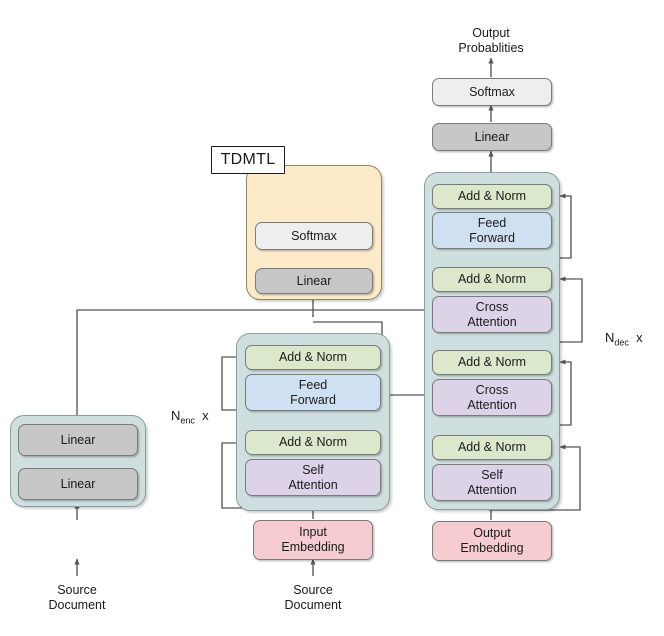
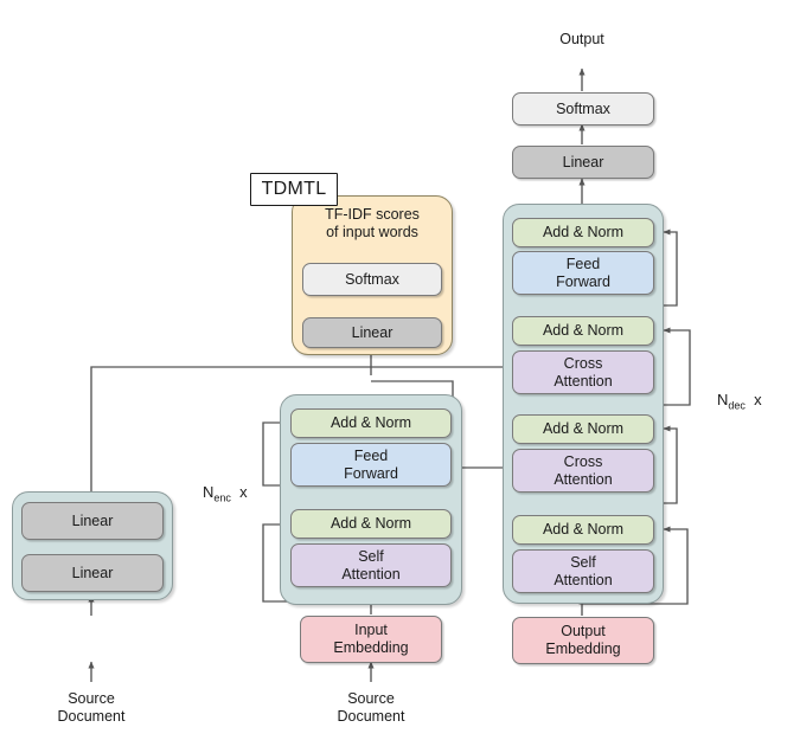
  TDMTL
  Linear
  Linear
  Source
  Document
+ TF-IDF scores
+ of input words
  Softmax
  Linear
  Add & Norm
  Feed
  Forward
  Add & Norm
  Self
  Attention
  Input
  Embedding
  Source
  Document
  Nenc x
  Output
- Probablities
  Softmax
  Linear
  Add & Norm
  Feed
  Forward
  Add & Norm
  Cross
  Attention
  Add & Norm
  Cross
  Attention
  Add & Norm
  Self
  Attention
  Output
  Embedding
  Ndec x
